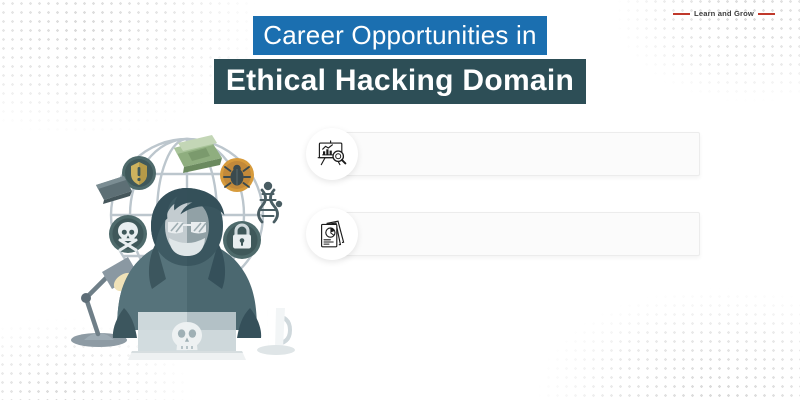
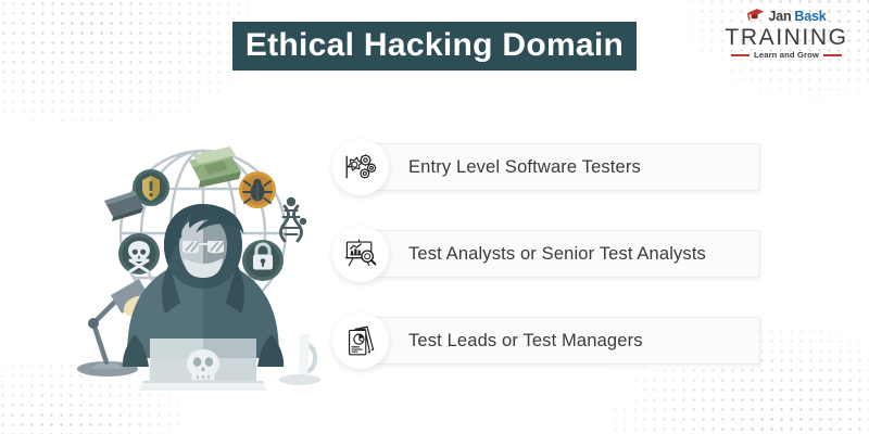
+ Jan
+ Bask
+ TRAINING
  Learn and Grow
- Career Opportunities in
  Ethical Hacking Domain
+ Entry Level Software Testers
+ Test Analysts or Senior Test Analysts
+ Test Leads or Test Managers
